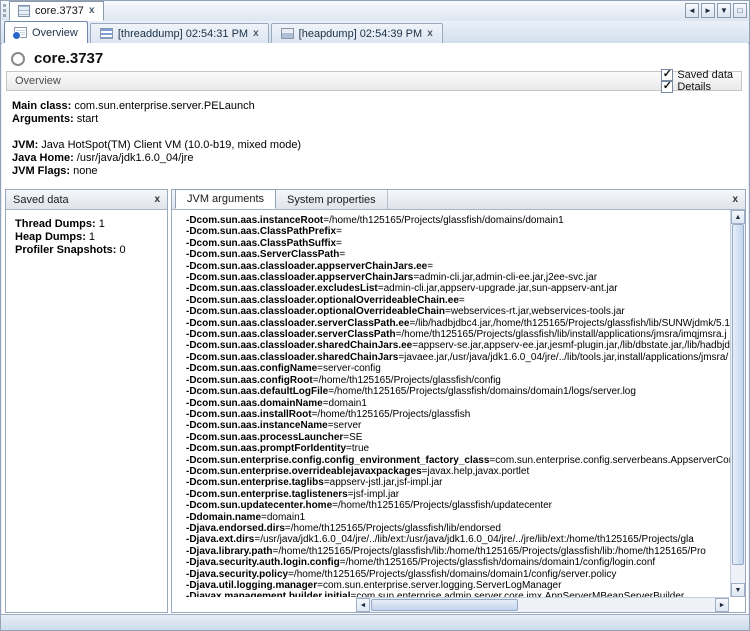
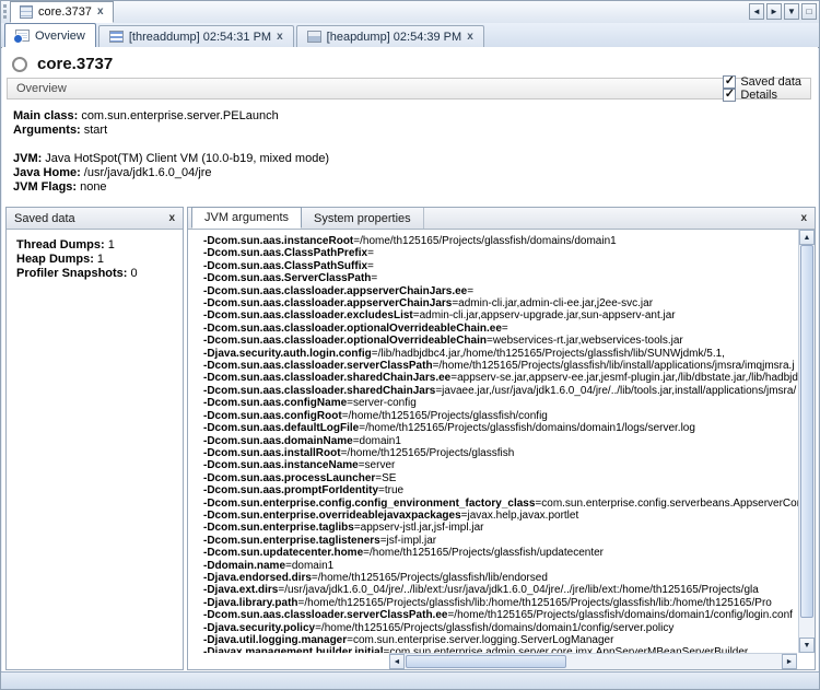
  core.3737
  x
  ◄
  ►
  ▼
  □
  Overview
  [threaddump] 02:54:31 PM
  x
  [heapdump] 02:54:39 PM
  x
  core.3737
  Overview
  ✓
  Saved data
  ✓
  Details
  Main class: com.sun.enterprise.server.PELaunch
  Arguments: start
  JVM: Java HotSpot(TM) Client VM (10.0-b19, mixed mode)
  Java Home: /usr/java/jdk1.6.0_04/jre
  JVM Flags: none
  Saved data
  x
  Thread Dumps: 1
  Heap Dumps: 1
  Profiler Snapshots: 0
  JVM arguments
  System properties
  x
  -Dcom.sun.aas.instanceRoot=/home/th125165/Projects/glassfish/domains/domain1
  -Dcom.sun.aas.ClassPathPrefix=
  -Dcom.sun.aas.ClassPathSuffix=
  -Dcom.sun.aas.ServerClassPath=
  -Dcom.sun.aas.classloader.appserverChainJars.ee=
  -Dcom.sun.aas.classloader.appserverChainJars=admin-cli.jar,admin-cli-ee.jar,j2ee-svc.jar
  -Dcom.sun.aas.classloader.excludesList=admin-cli.jar,appserv-upgrade.jar,sun-appserv-ant.jar
  -Dcom.sun.aas.classloader.optionalOverrideableChain.ee=
  -Dcom.sun.aas.classloader.optionalOverrideableChain=webservices-rt.jar,webservices-tools.jar
- -Dcom.sun.aas.classloader.serverClassPath.ee=/lib/hadbjdbc4.jar,/home/th125165/Projects/glassfish/lib/SUNWjdmk/5.1
+ -Djava.security.auth.login.config=/lib/hadbjdbc4.jar,/home/th125165/Projects/glassfish/lib/SUNWjdmk/5.1,
  -Dcom.sun.aas.classloader.serverClassPath=/home/th125165/Projects/glassfish/lib/install/applications/jmsra/imqjmsra.j
  -Dcom.sun.aas.classloader.sharedChainJars.ee=appserv-se.jar,appserv-ee.jar,jesmf-plugin.jar,/lib/dbstate.jar,/lib/hadbjd
  -Dcom.sun.aas.classloader.sharedChainJars=javaee.jar,/usr/java/jdk1.6.0_04/jre/../lib/tools.jar,install/applications/jmsra/
  -Dcom.sun.aas.configName=server-config
  -Dcom.sun.aas.configRoot=/home/th125165/Projects/glassfish/config
  -Dcom.sun.aas.defaultLogFile=/home/th125165/Projects/glassfish/domains/domain1/logs/server.log
  -Dcom.sun.aas.domainName=domain1
  -Dcom.sun.aas.installRoot=/home/th125165/Projects/glassfish
  -Dcom.sun.aas.instanceName=server
  -Dcom.sun.aas.processLauncher=SE
  -Dcom.sun.aas.promptForIdentity=true
  -Dcom.sun.enterprise.config.config_environment_factory_class=com.sun.enterprise.config.serverbeans.AppserverCo
  -Dcom.sun.enterprise.overrideablejavaxpackages=javax.help,javax.portlet
  -Dcom.sun.enterprise.taglibs=appserv-jstl.jar,jsf-impl.jar
  -Dcom.sun.enterprise.taglisteners=jsf-impl.jar
  -Dcom.sun.updatecenter.home=/home/th125165/Projects/glassfish/updatecenter
  -Ddomain.name=domain1
  -Djava.endorsed.dirs=/home/th125165/Projects/glassfish/lib/endorsed
  -Djava.ext.dirs=/usr/java/jdk1.6.0_04/jre/../lib/ext:/usr/java/jdk1.6.0_04/jre/../jre/lib/ext:/home/th125165/Projects/gla
  -Djava.library.path=/home/th125165/Projects/glassfish/lib:/home/th125165/Projects/glassfish/lib:/home/th125165/Pro
- -Djava.security.auth.login.config=/home/th125165/Projects/glassfish/domains/domain1/config/login.conf
+ -Dcom.sun.aas.classloader.serverClassPath.ee=/home/th125165/Projects/glassfish/domains/domain1/config/login.conf
  -Djava.security.policy=/home/th125165/Projects/glassfish/domains/domain1/config/server.policy
  -Djava.util.logging.manager=com.sun.enterprise.server.logging.ServerLogManager
